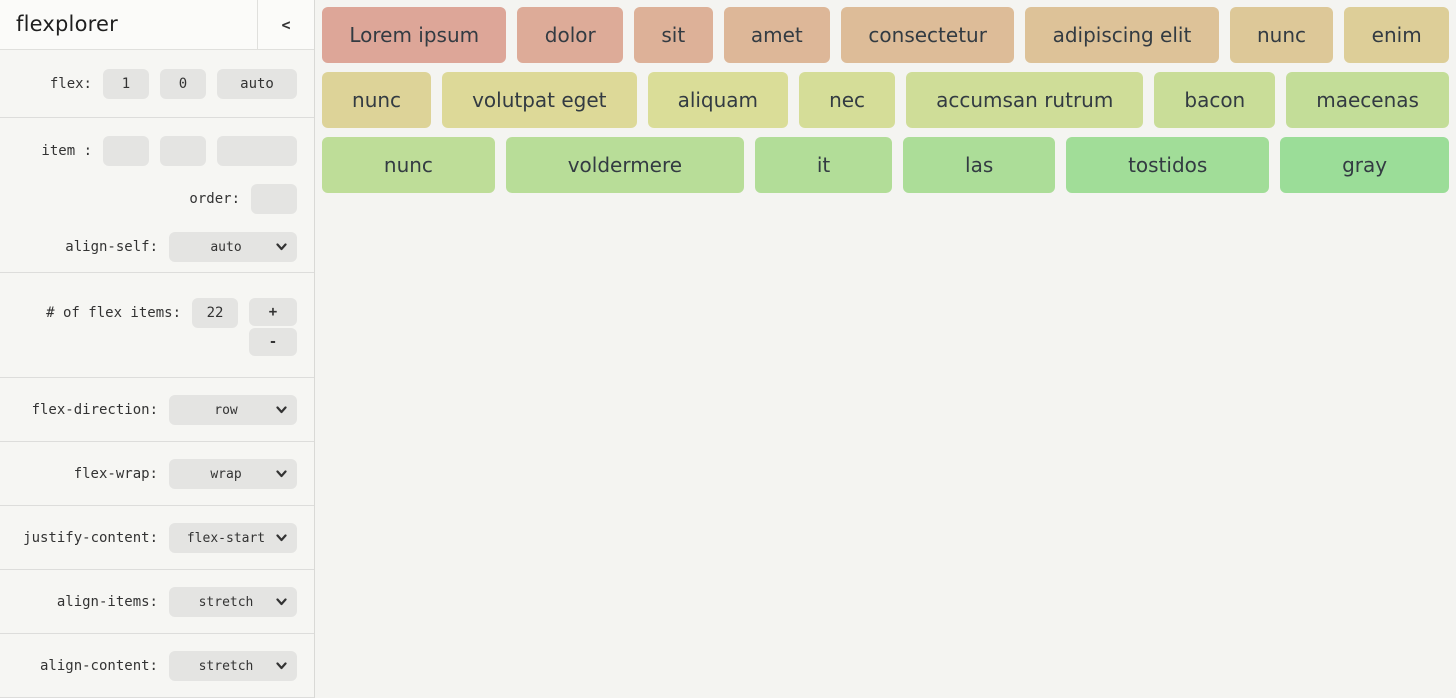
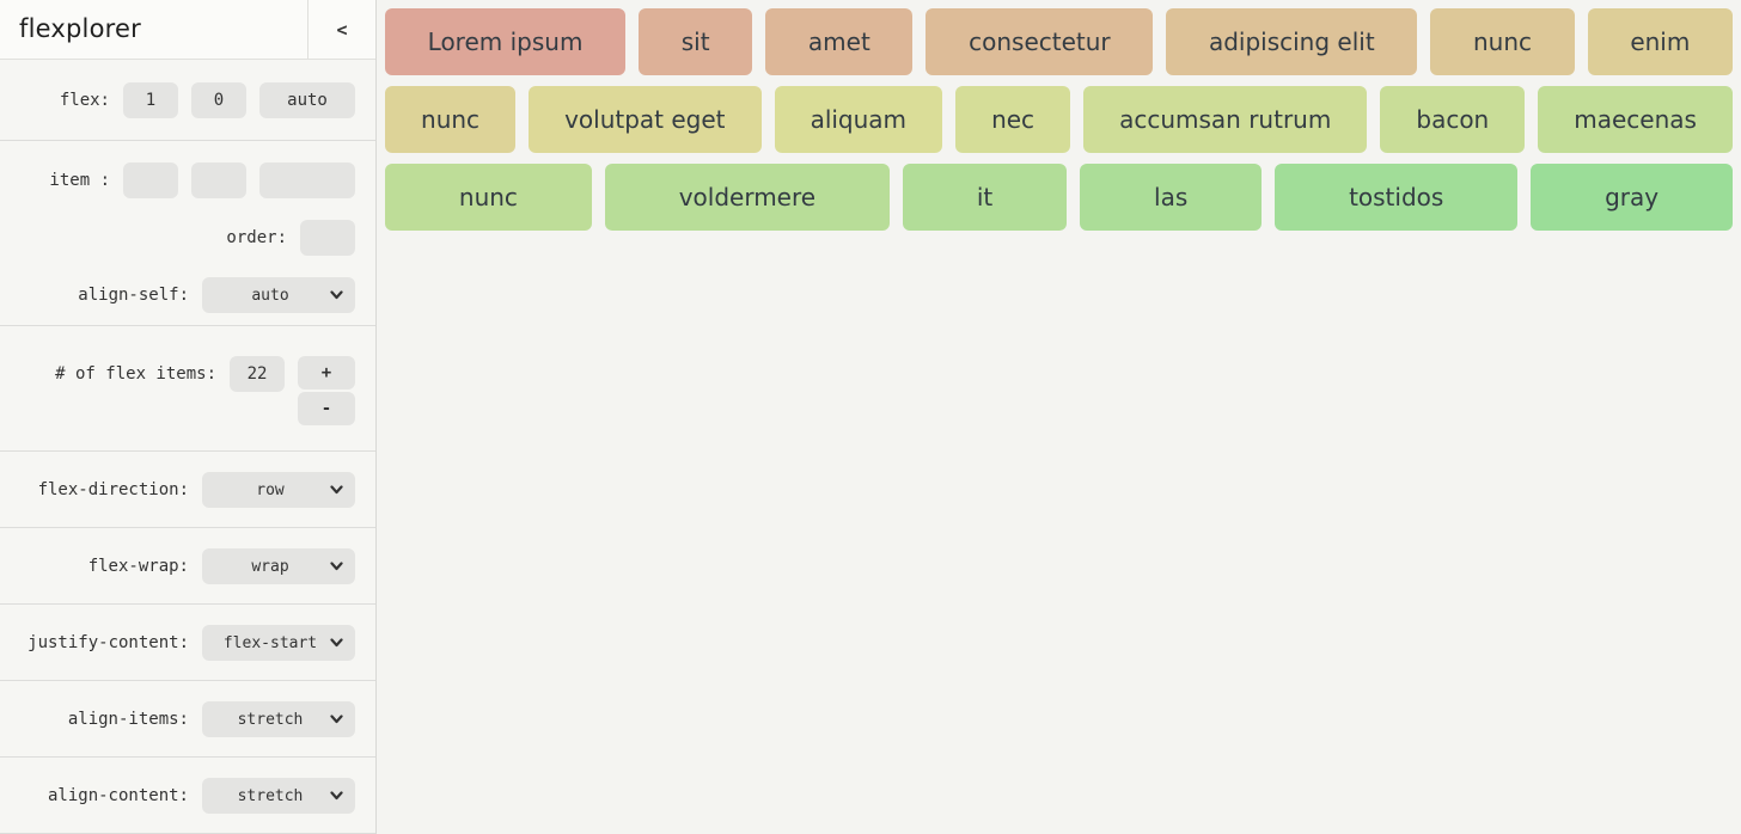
  flexplorer
  <
  flex:
  1
  0
  auto
  item :
  order:
  align-self:
  auto
  # of flex items:
  22
  +
  -
  flex-direction:
  row
  flex-wrap:
  wrap
  justify-content:
  flex-start
  align-items:
  stretch
  align-content:
  stretch
  Lorem ipsum
- dolor
  sit
  amet
  consectetur
  adipiscing elit
  nunc
  enim
  nunc
  volutpat eget
  aliquam
  nec
  accumsan rutrum
  bacon
  maecenas
  nunc
  voldermere
  it
  las
  tostidos
  gray
